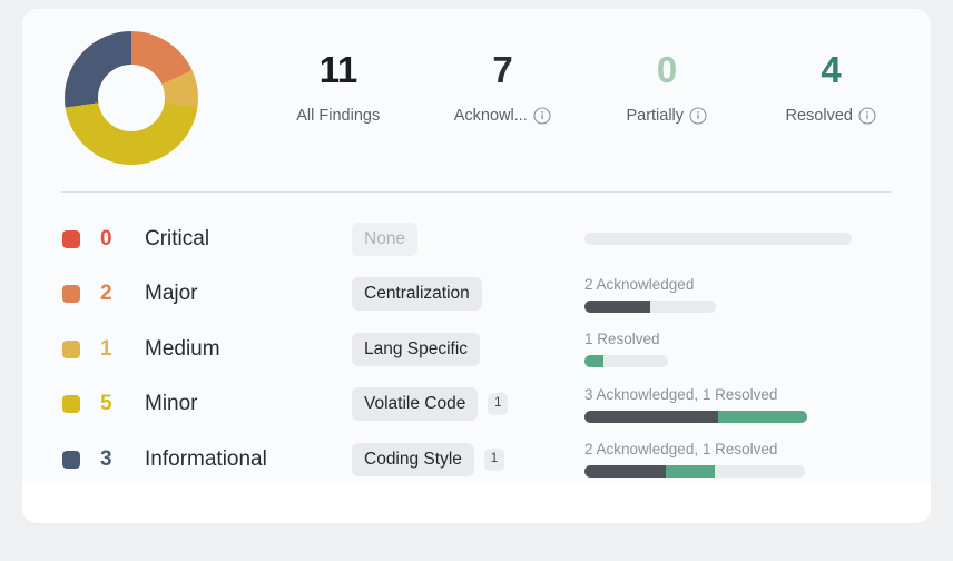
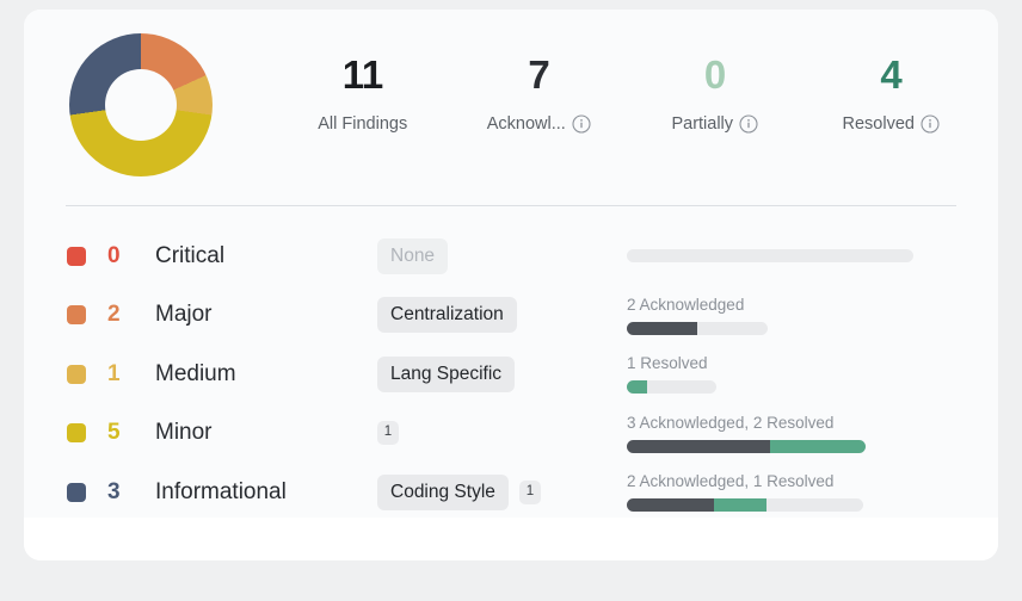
  11
  All Findings
  7
  Acknowl...
  0
  Partially
  4
  Resolved
  0
  Critical
  None
  2
  Major
  Centralization
  2 Acknowledged
  1
  Medium
  Lang Specific
  1 Resolved
  5
  Minor
- Volatile Code
  1
- 3 Acknowledged, 1 Resolved
+ 3 Acknowledged, 2 Resolved
  3
  Informational
  Coding Style
  1
  2 Acknowledged, 1 Resolved
